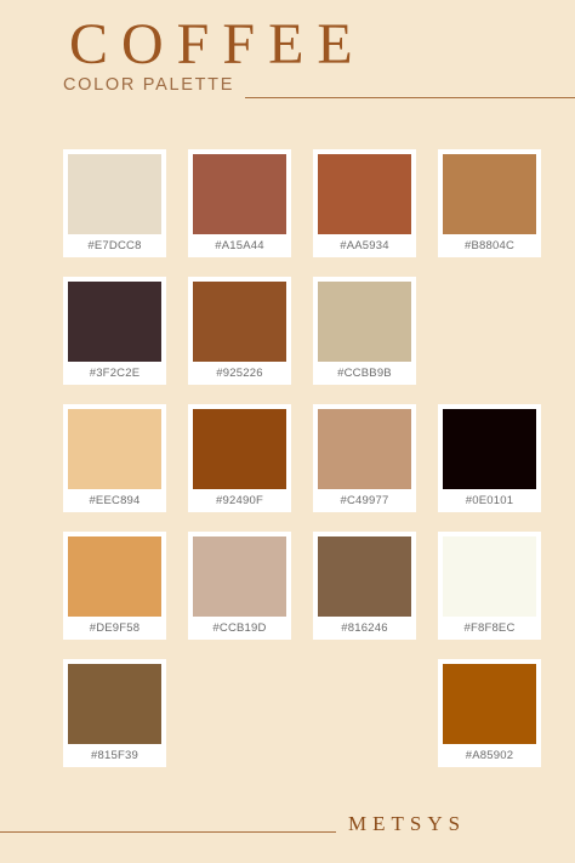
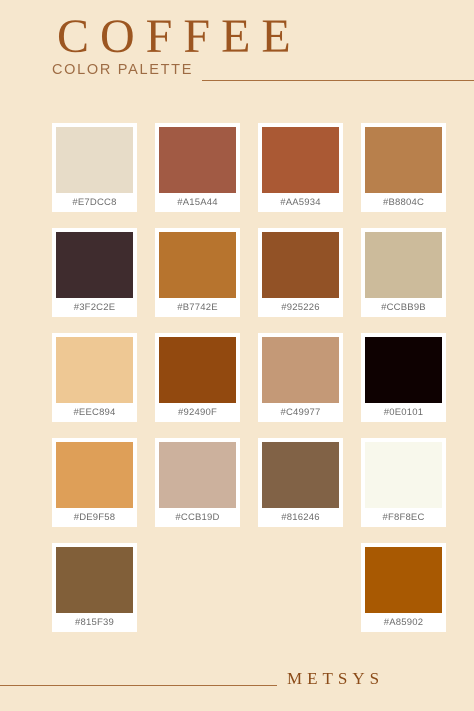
  COFFEE
  COLOR PALETTE
  #E7DCC8
  #A15A44
  #AA5934
  #B8804C
  #3F2C2E
+ #B7742E
  #925226
  #CCBB9B
  #EEC894
  #92490F
  #C49977
  #0E0101
  #DE9F58
  #CCB19D
  #816246
  #F8F8EC
  #815F39
  #A85902
  METSYS
